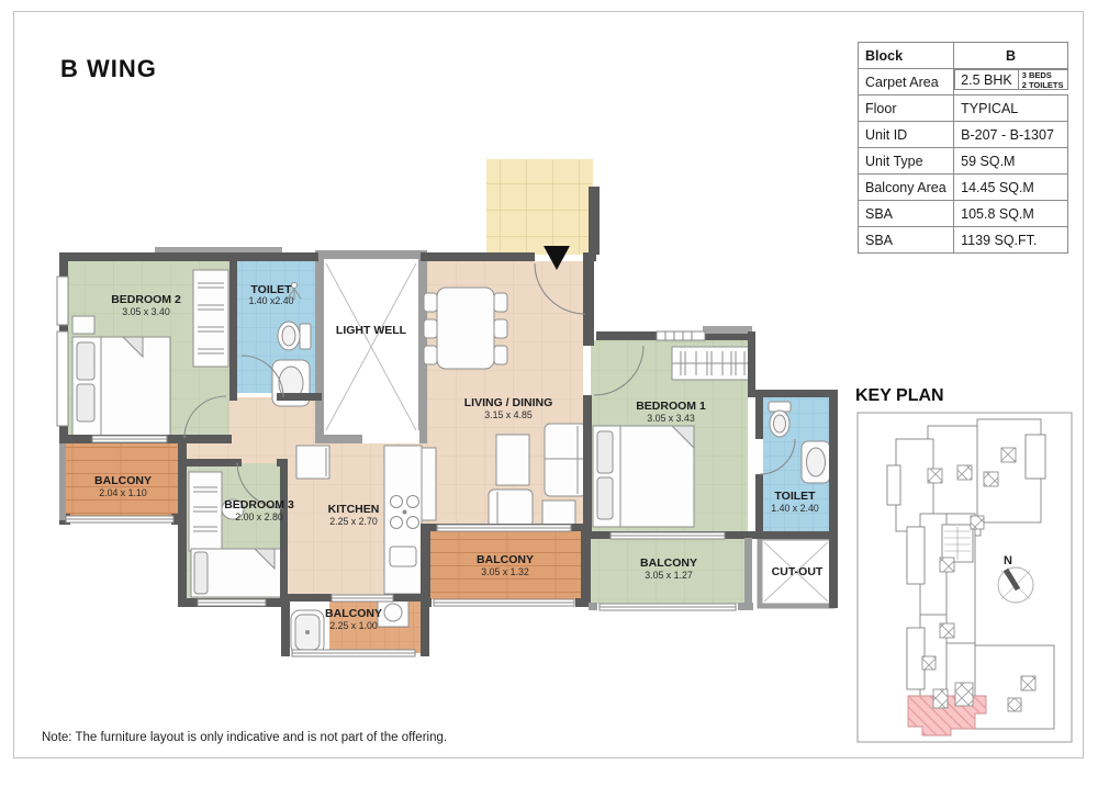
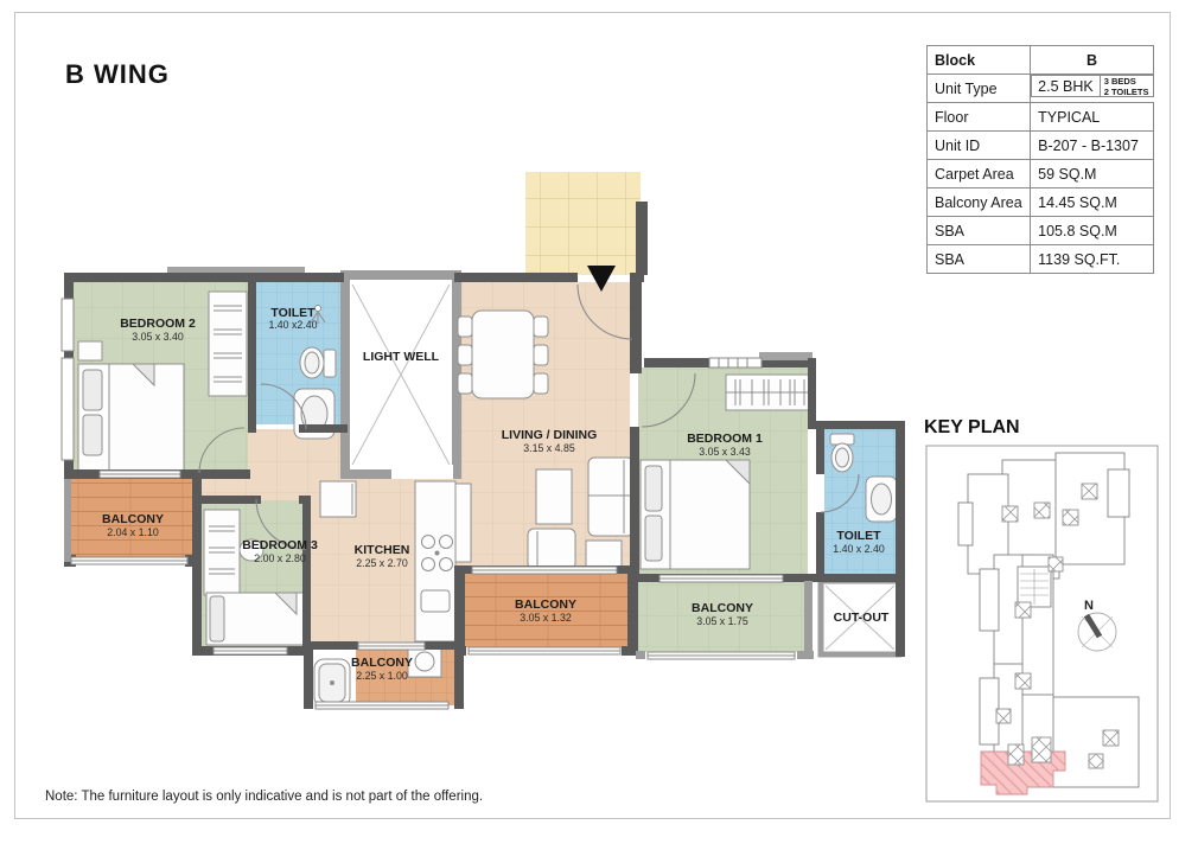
  B WING
  BEDROOM 2
  3.05 x 3.40
  TOILET
  1.40 x2.40
  LIGHT WELL
  LIVING / DINING
  3.15 x 4.85
  BEDROOM 1
  3.05 x 3.43
  TOILET
  1.40 x 2.40
  BALCONY
  2.04 x 1.10
  BEDROOM 3
  2.00 x 2.80
  KITCHEN
  2.25 x 2.70
  BALCONY
  3.05 x 1.32
  BALCONY
- 3.05 x 1.27
+ 3.05 x 1.75
  CUT-OUT
  BALCONY
  2.25 x 1.00
  Block	B
- Carpet Area	2.5 BHK 3 BEDS 2 TOILETS
+ Unit Type	2.5 BHK 3 BEDS 2 TOILETS
  Floor	TYPICAL
  Unit ID	B-207 - B-1307
- Unit Type	59 SQ.M
+ Carpet Area	59 SQ.M
  Balcony Area	14.45 SQ.M
  SBA	105.8 SQ.M
  SBA	1139 SQ.FT.
  KEY PLAN
  N
  Note: The furniture layout is only indicative and is not part of the offering.
